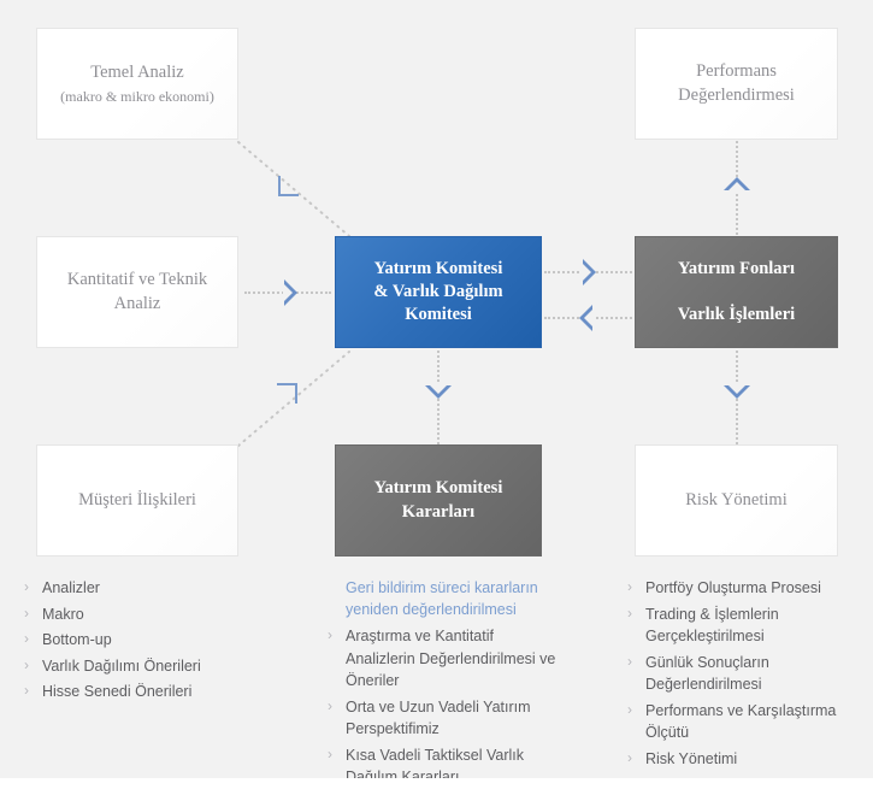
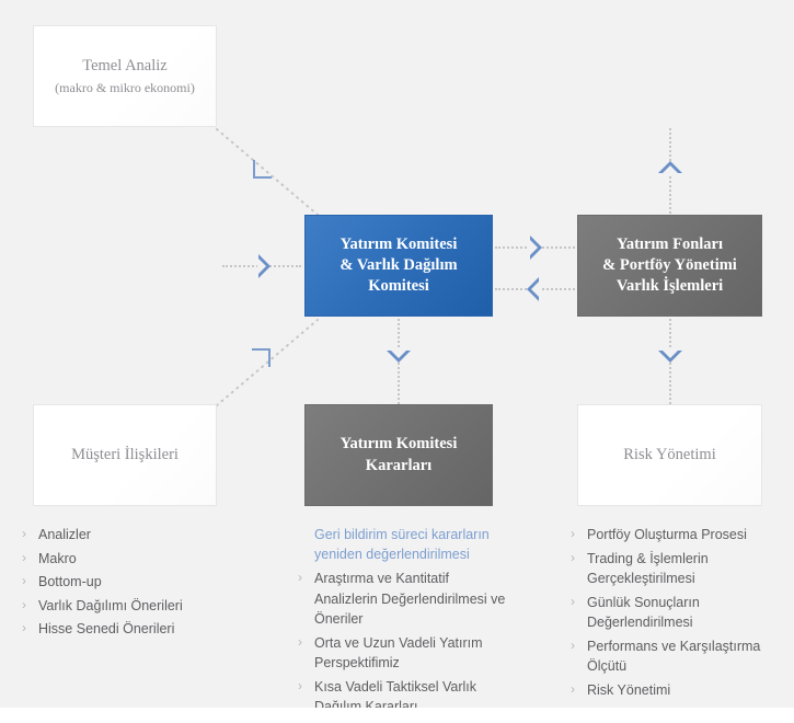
  Temel Analiz
  (makro & mikro ekonomi)
- Performans
- Değerlendirmesi
- Kantitatif ve Teknik
- Analiz
  Yatırım Komitesi
  & Varlık Dağılım
  Komitesi
  Yatırım Fonları
+ & Portföy Yönetimi
  Varlık İşlemleri
  Müşteri İlişkileri
  Yatırım Komitesi
  Kararları
  Risk Yönetimi
  ›
  Analizler
  ›
  Makro
  ›
  Bottom-up
  ›
  Varlık Dağılımı Önerileri
  ›
  Hisse Senedi Önerileri
  Geri bildirim süreci kararların yeniden değerlendirilmesi
  ›
  Araştırma ve Kantitatif Analizlerin Değerlendirilmesi ve Öneriler
  ›
  Orta ve Uzun Vadeli Yatırım Perspektifimiz
  ›
  ›
  Portföy Oluşturma Prosesi
  ›
  Trading & İşlemlerin Gerçekleştirilmesi
  ›
  Günlük Sonuçların Değerlendirilmesi
  ›
  Performans ve Karşılaştırma Ölçütü
  ›
  Risk Yönetimi
